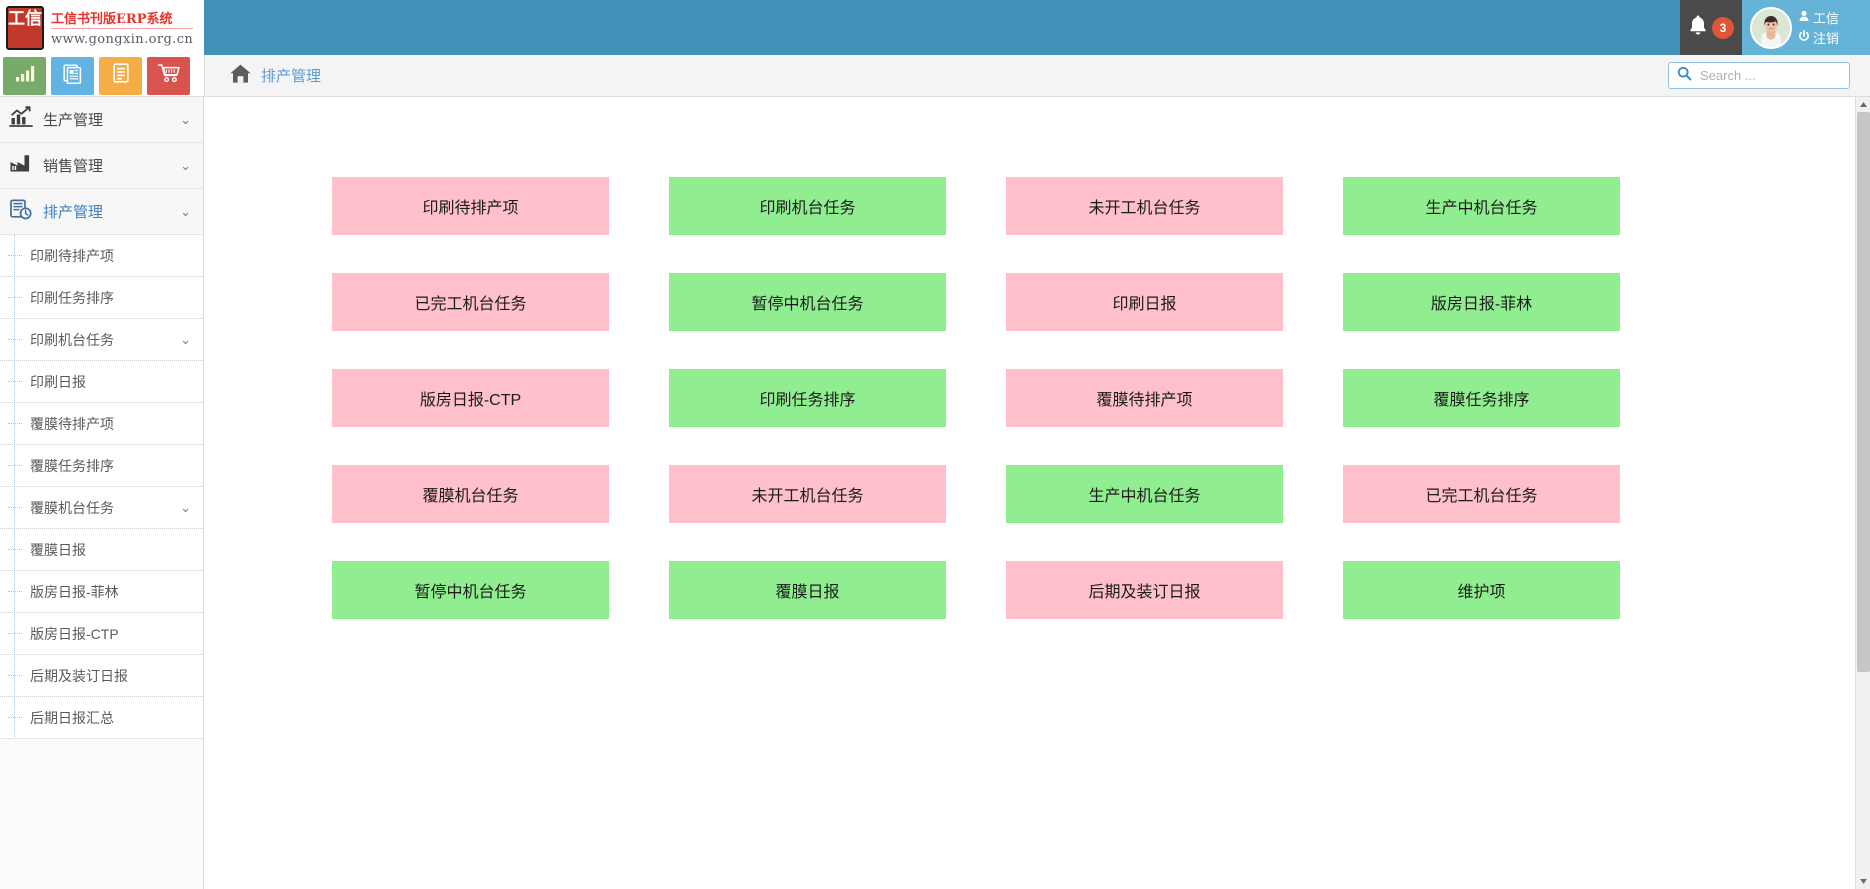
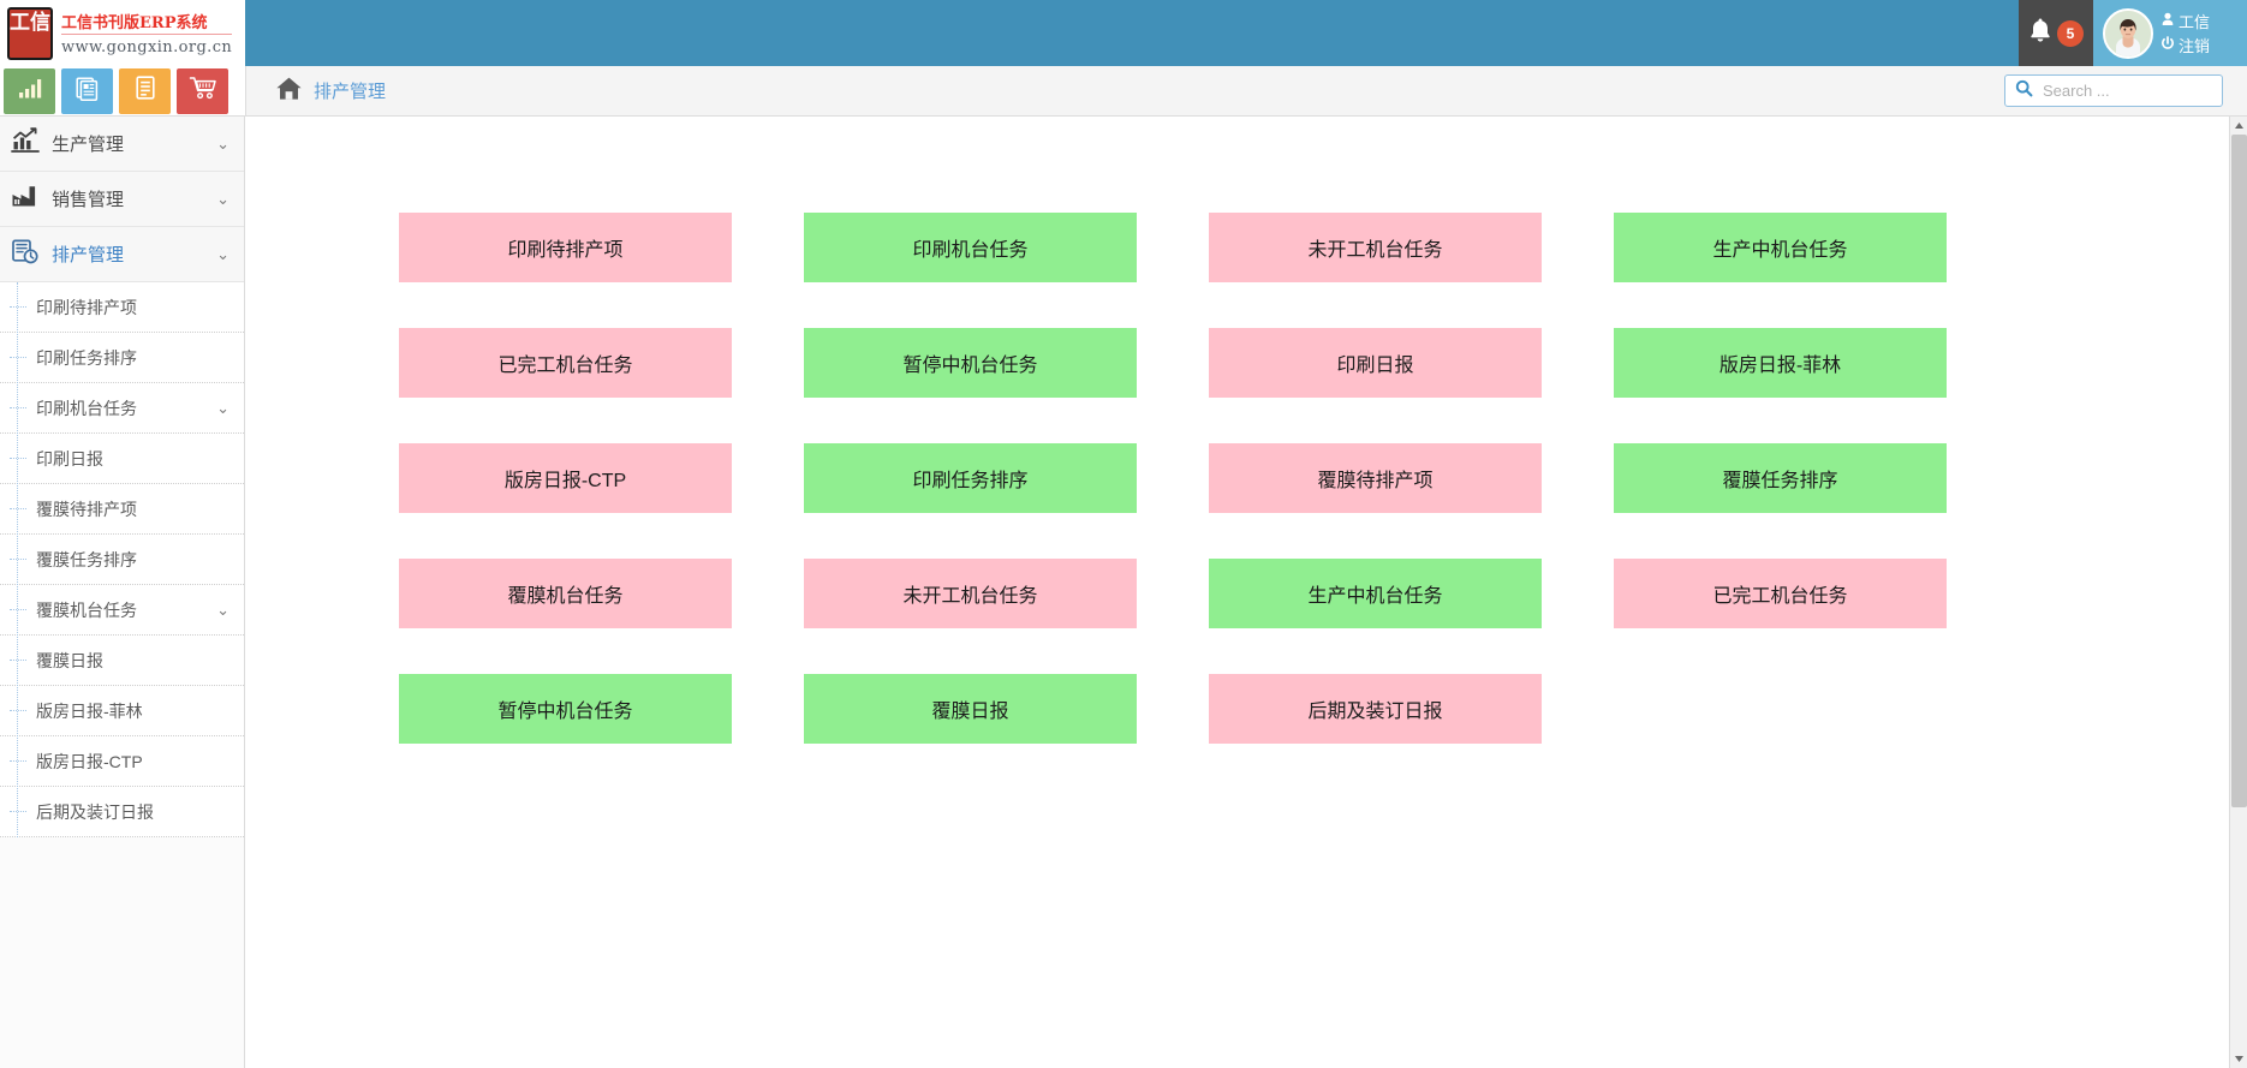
  工信
  工信书刊版ERP系统
  www.gongxin.org.cn
- 3
+ 5
  工信
  注销
  排产管理
  Search ...
  生产管理
  ⌄
  销售管理
  ⌄
  排产管理
  ⌄
  印刷待排产项
  印刷任务排序
  印刷机台任务
  ⌄
  印刷日报
  覆膜待排产项
  覆膜任务排序
  覆膜机台任务
  ⌄
  覆膜日报
  版房日报-菲林
  版房日报-CTP
  后期及装订日报
- 后期日报汇总
  印刷待排产项
  印刷机台任务
  未开工机台任务
  生产中机台任务
  已完工机台任务
  暂停中机台任务
  印刷日报
  版房日报-菲林
  版房日报-CTP
  印刷任务排序
  覆膜待排产项
  覆膜任务排序
  覆膜机台任务
  未开工机台任务
  生产中机台任务
  已完工机台任务
  暂停中机台任务
  覆膜日报
  后期及装订日报
- 维护项
